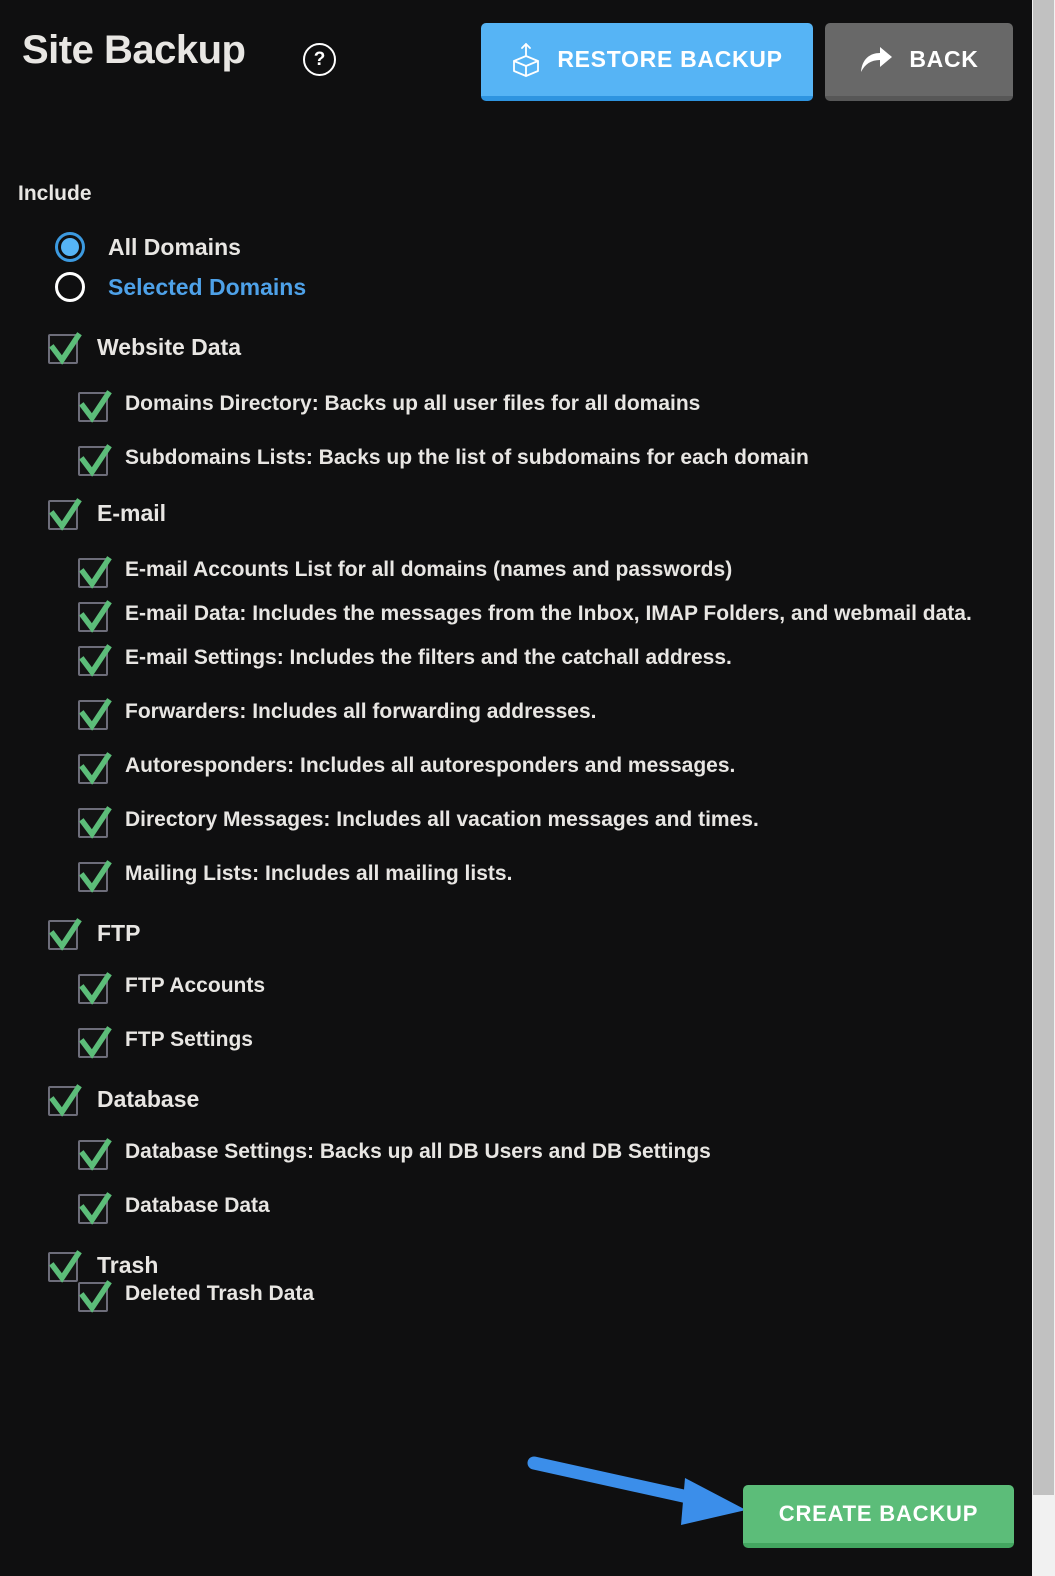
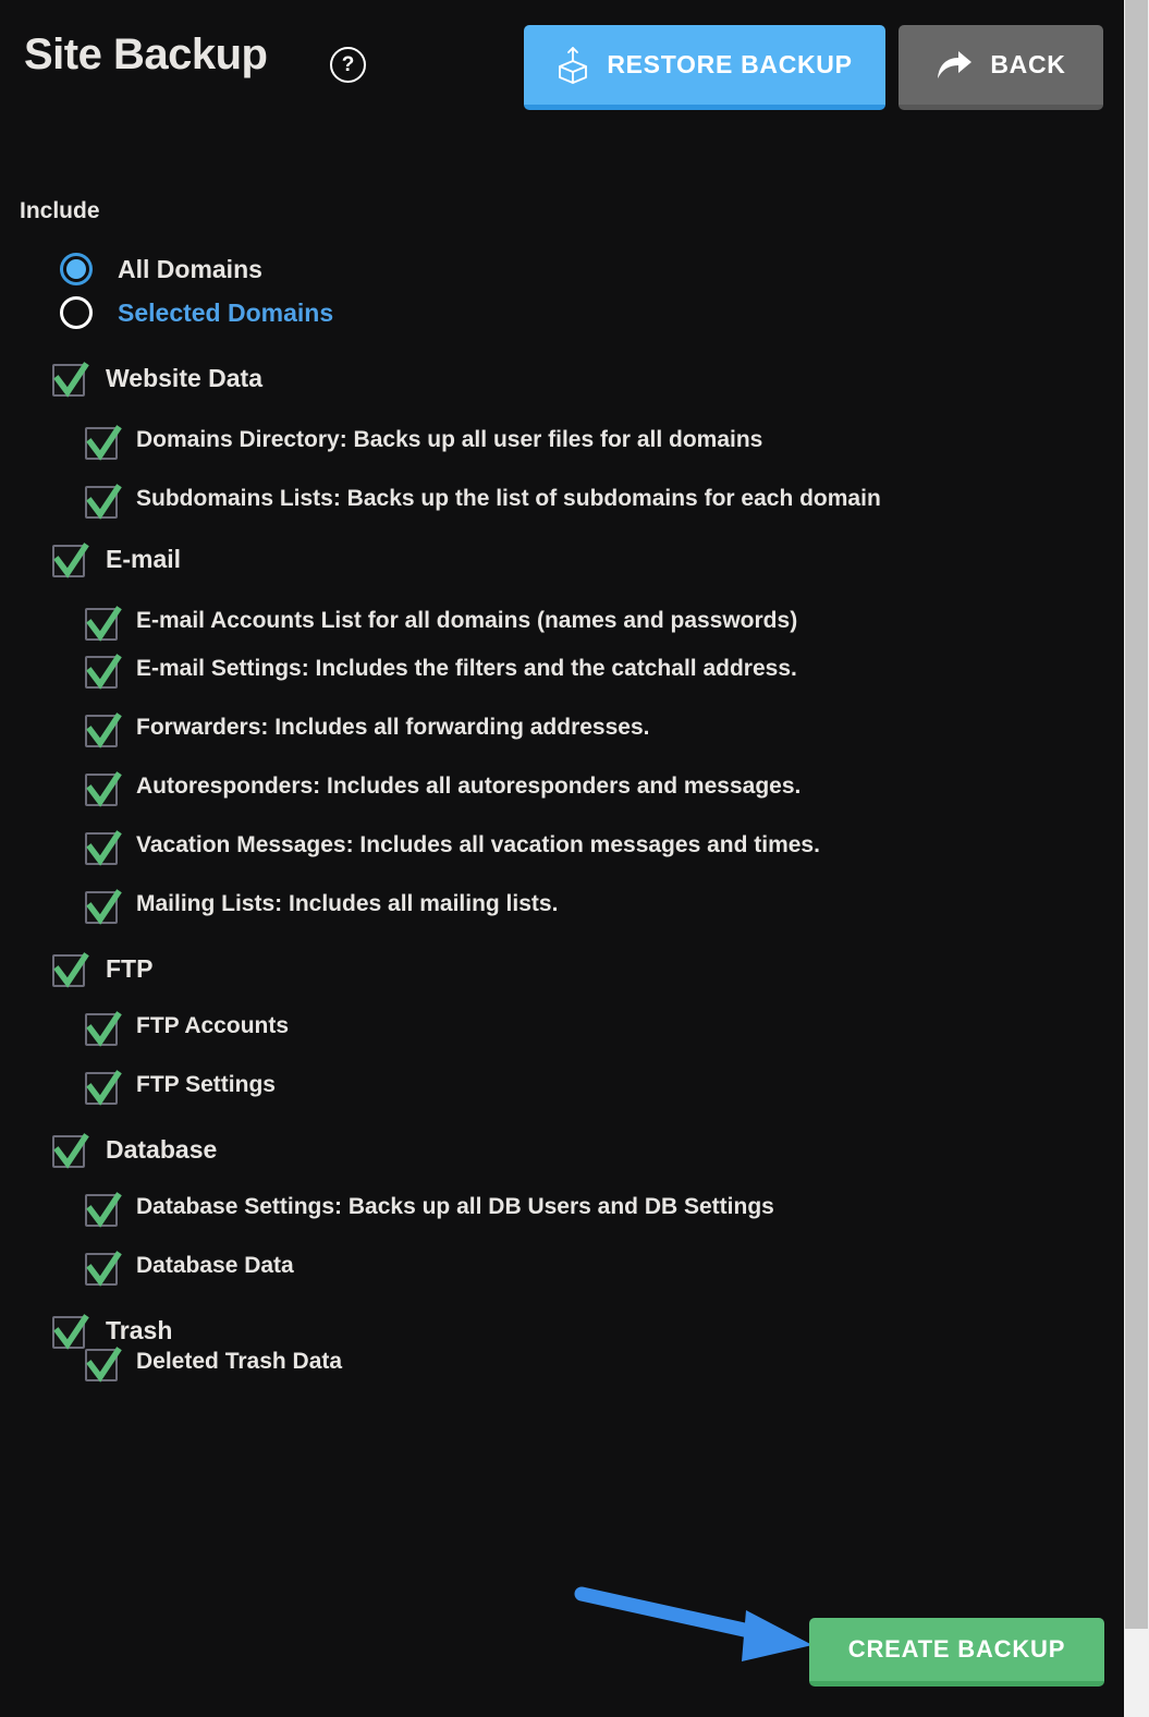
  Site Backup
  ?
  RESTORE BACKUP
  BACK
  Include
  All Domains
  Selected Domains
  Website Data
  Domains Directory: Backs up all user files for all domains
  Subdomains Lists: Backs up the list of subdomains for each domain
  E-mail
  E-mail Accounts List for all domains (names and passwords)
- E-mail Data: Includes the messages from the Inbox, IMAP Folders, and webmail data.
  E-mail Settings: Includes the filters and the catchall address.
  Forwarders: Includes all forwarding addresses.
  Autoresponders: Includes all autoresponders and messages.
- Directory Messages: Includes all vacation messages and times.
+ Vacation Messages: Includes all vacation messages and times.
  Mailing Lists: Includes all mailing lists.
  FTP
  FTP Accounts
  FTP Settings
  Database
  Database Settings: Backs up all DB Users and DB Settings
  Database Data
  Trash
  Deleted Trash Data
  CREATE BACKUP
